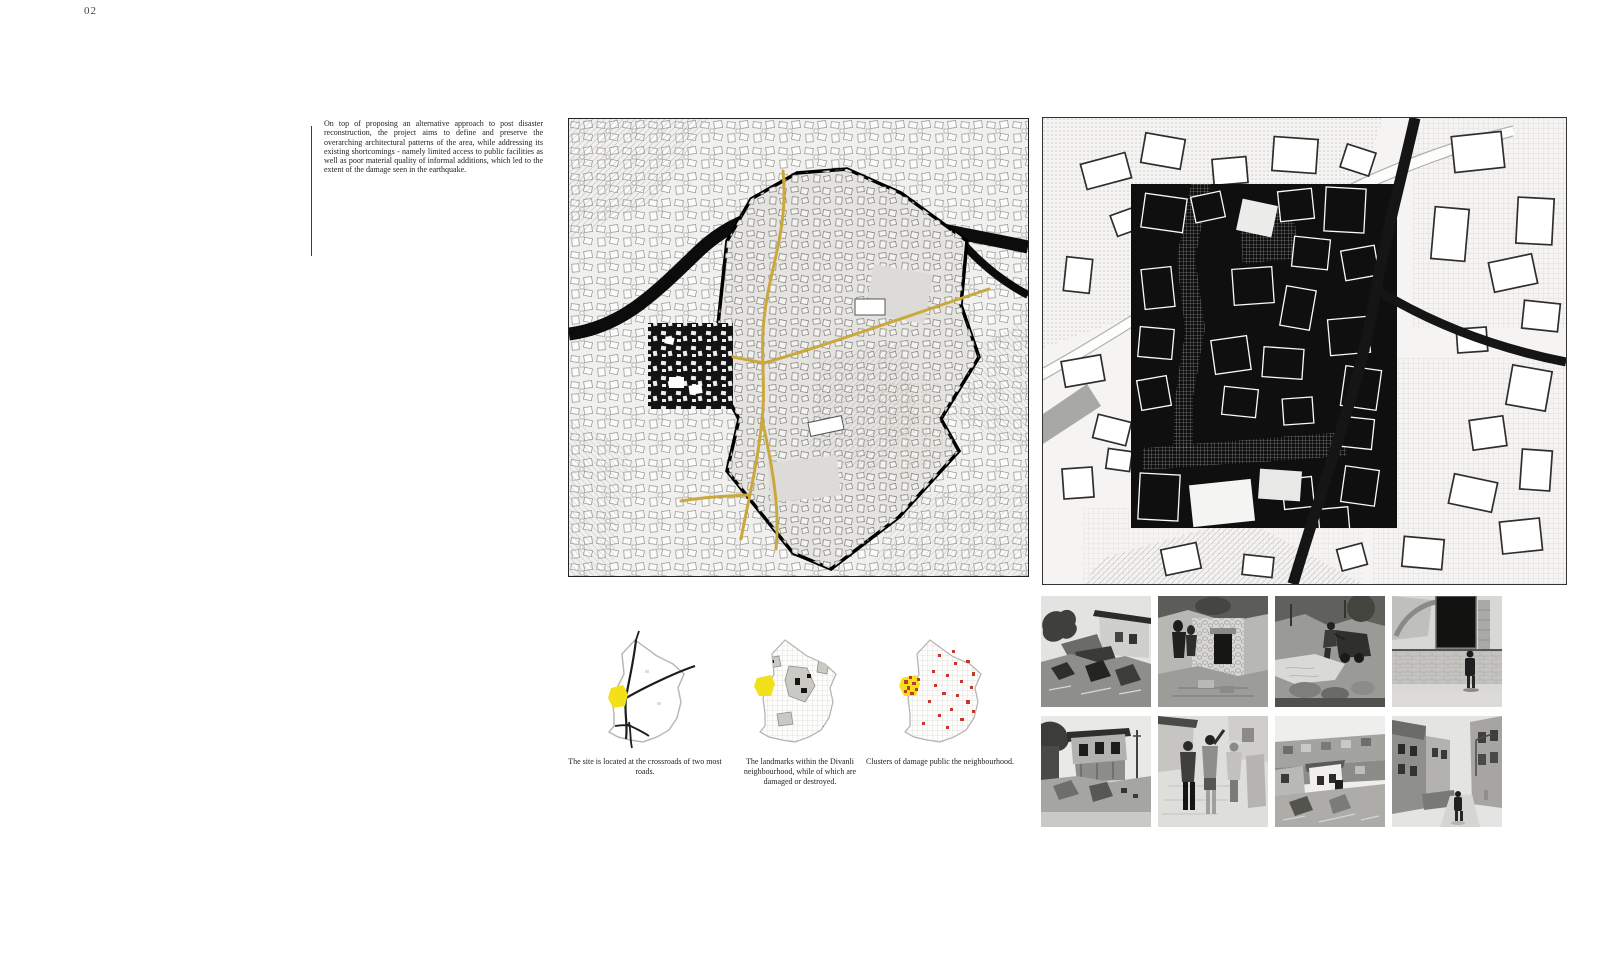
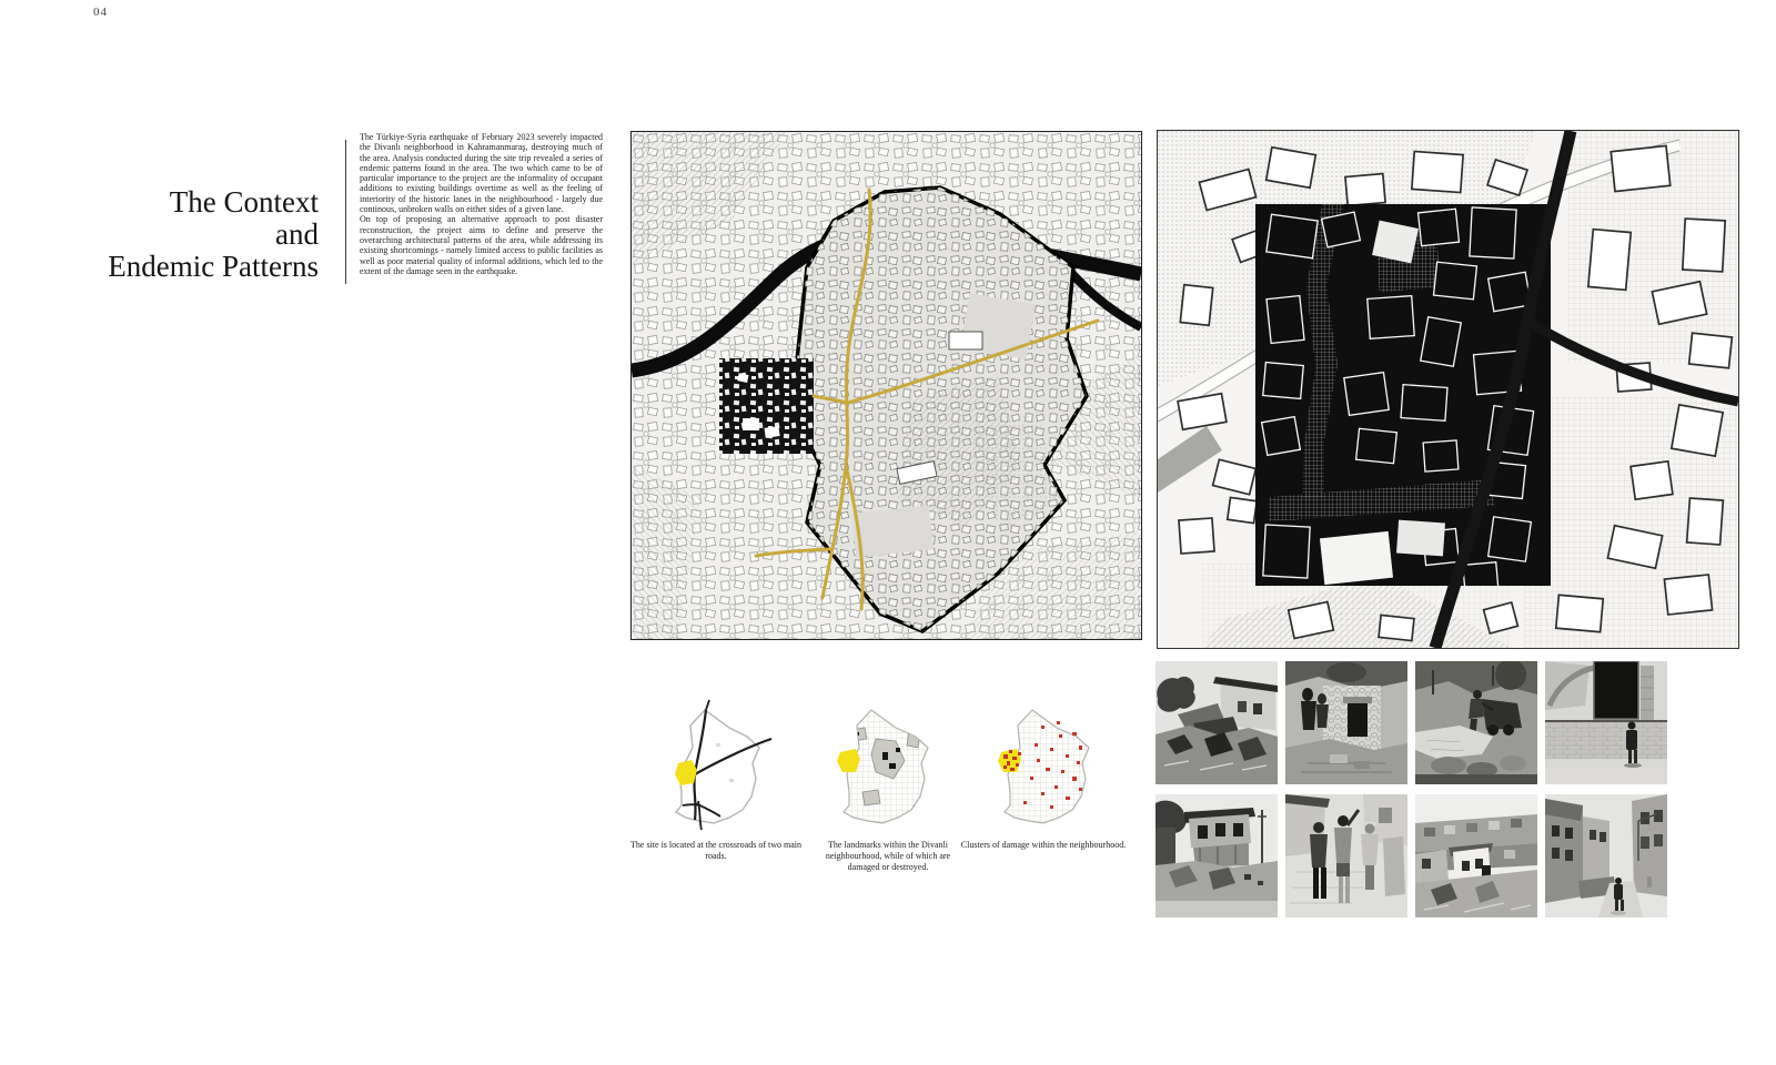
- 02
+ 04
+ The Context
+ and
+ Endemic Patterns
+ The Türkiye-Syria earthquake of February 2023 severely impacted the Divanlı neighborhood in Kahramanmaraş, destroying much of the area. Analysis conducted during the site trip revealed a series of endemic patterns found in the area. The two which came to be of particular importance to the project are the informality of occupant additions to existing buildings overtime as well as the feeling of interiority of the historic lanes in the neighbourhood - largely due continous, unbroken walls on either sides of a given lane.
  On top of proposing an alternative approach to post disaster reconstruction, the project aims to define and preserve the overarching architectural patterns of the area, while addressing its existing shortcomings - namely limited access to public facilities as well as poor material quality of informal additions, which led to the extent of the damage seen in the earthquake.
- The site is located at the crossroads of two most roads.
+ The site is located at the crossroads of two main roads.
  The landmarks within the Divanli neighbourhood, while of which are damaged or destroyed.
- Clusters of damage public the neighbourhood.
+ Clusters of damage within the neighbourhood.
